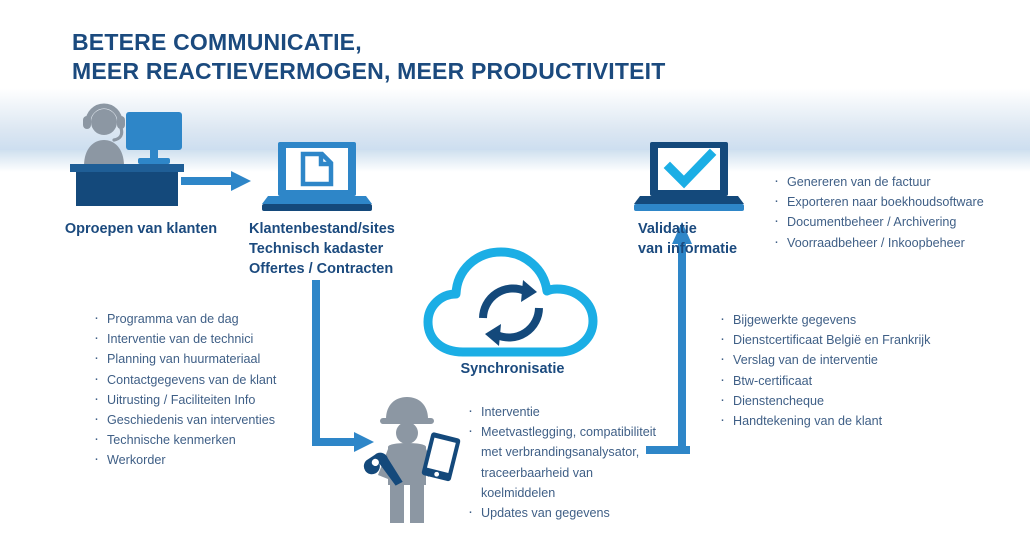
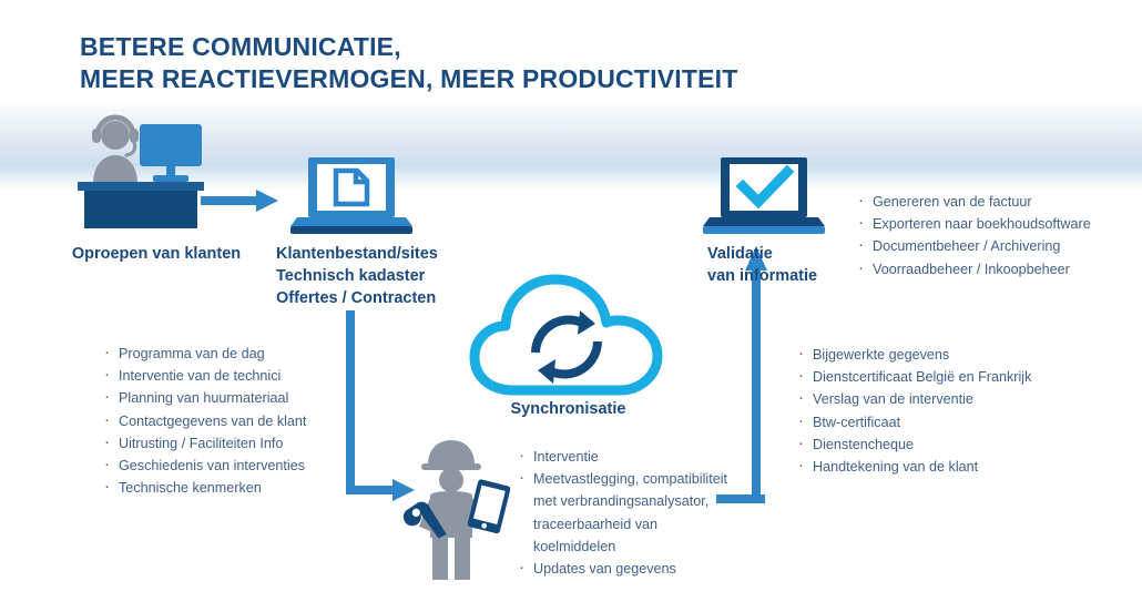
  BETERE COMMUNICATIE,
  MEER REACTIEVERMOGEN, MEER PRODUCTIVITEIT
  Oproepen van klanten
  Klantenbestand/sites
  Technisch kadaster
  Offertes / Contracten
  Programma van de dag
  Interventie van de technici
  Planning van huurmateriaal
  Contactgegevens van de klant
  Uitrusting / Faciliteiten Info
  Geschiedenis van interventies
  Technische kenmerken
- Werkorder
  Synchronisatie
  Interventie
  Meetvastlegging, compatibiliteit
  met verbrandingsanalysator,
  traceerbaarheid van
  koelmiddelen
  Updates van gegevens
  Validatie
  van informatie
  Genereren van de factuur
  Exporteren naar boekhoudsoftware
  Documentbeheer / Archivering
  Voorraadbeheer / Inkoopbeheer
  Bijgewerkte gegevens
  Dienstcertificaat België en Frankrijk
  Verslag van de interventie
  Btw-certificaat
  Dienstencheque
  Handtekening van de klant
